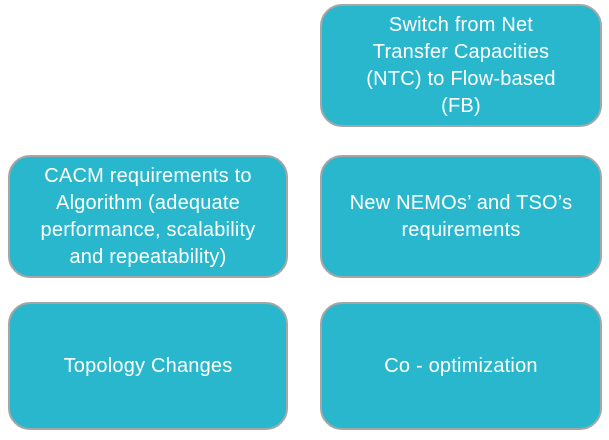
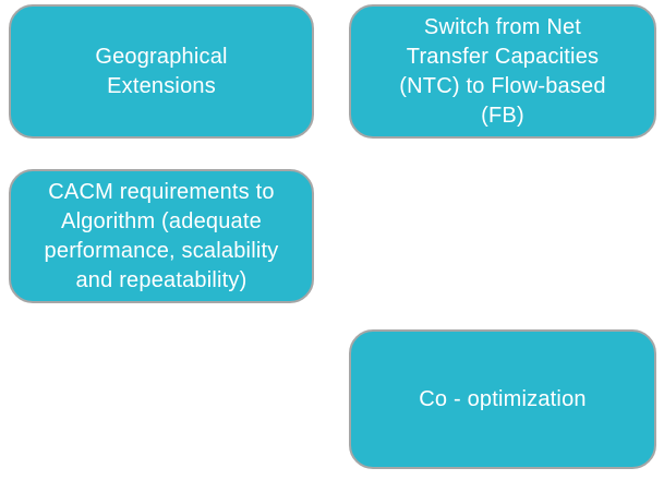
+ Geographical
+ Extensions
  Switch from Net
  Transfer Capacities
  (NTC) to Flow-based
  (FB)
  CACM requirements to
  Algorithm (adequate
  performance, scalability
  and repeatability)
- New NEMOs’ and TSO’s
- requirements
- Topology Changes
  Co - optimization
